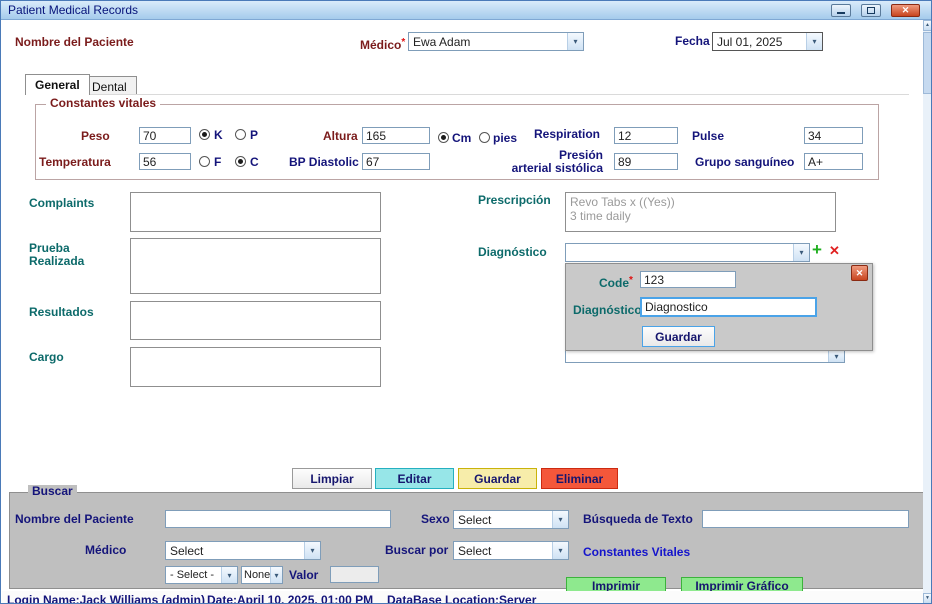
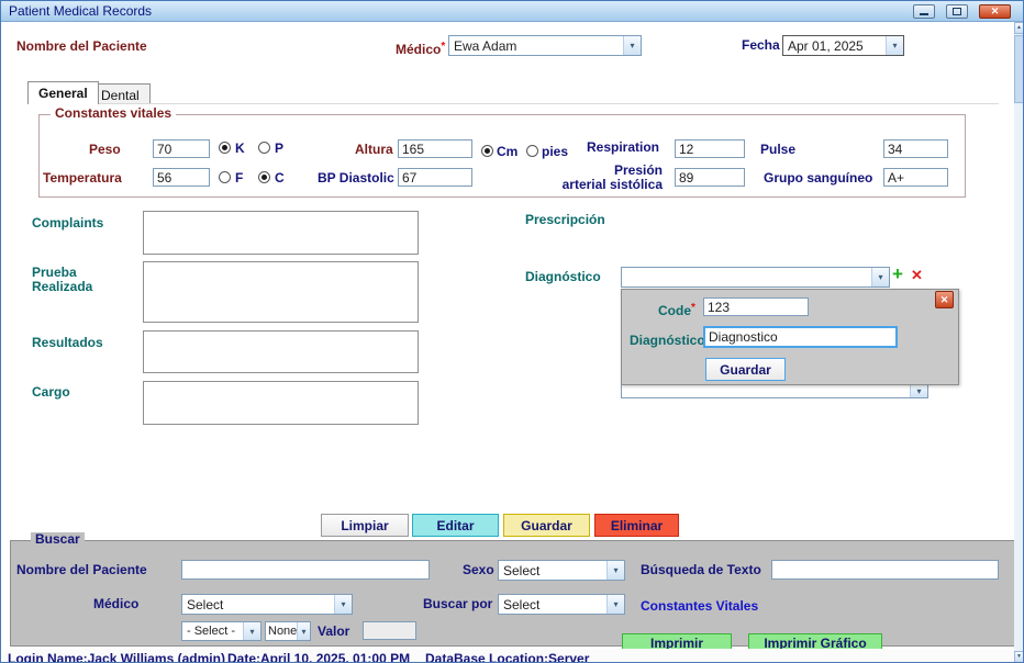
  Patient Medical Records
  ✕
  Nombre del Paciente
  Médico*
  Ewa Adam
  ▾
  Fecha
- Jul 01, 2025
+ Apr 01, 2025
  ▾
  General
  Dental
  Constantes vitales
  Peso
  70
  K
  P
  Altura
  165
  Cm
  pies
  Respiration
  12
  Pulse
  34
  Temperatura
  56
  F
  C
  BP Diastolic
  67
  Presión
  arterial sistólica
  89
  Grupo sanguíneo
  A+
  Complaints
  Prueba
  Realizada
  Resultados
  Cargo
  Prescripción
- Revo Tabs x ((Yes))
- 3 time daily
  Diagnóstico
  ▾
  +
  ✕
  ▾
  ✕
  Code*
  123
  Diagnóstico
  Diagnostico
  Guardar
  Limpiar
  Editar
  Guardar
  Eliminar
  Buscar
  Nombre del Paciente
  Sexo
  Select
  ▾
  Búsqueda de Texto
  Médico
  Select
  ▾
  Buscar por
  Select
  ▾
  Constantes Vitales
  - Select -
  ▾
  None
  ▾
  Valor
  Imprimir
  Imprimir Gráfico
  Login Name:Jack Williams (admin)
  Date:April 10, 2025, 01:00 PM
  DataBase Location:Server
